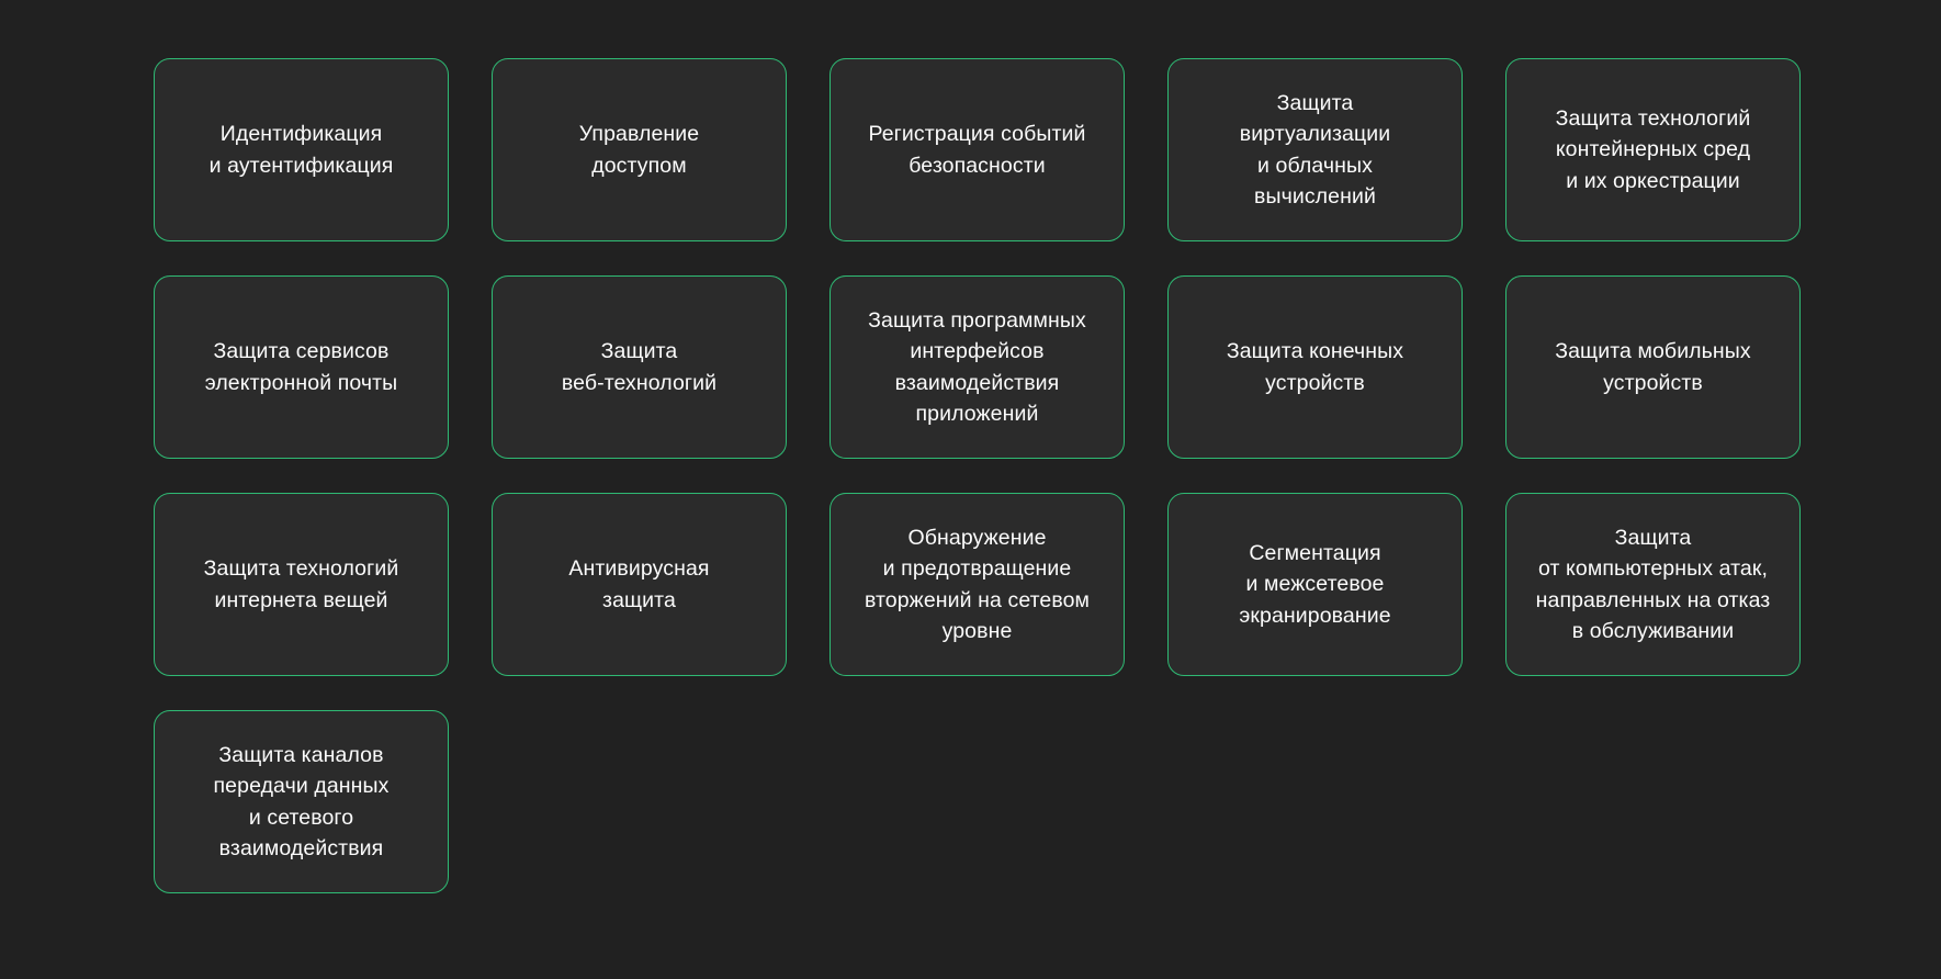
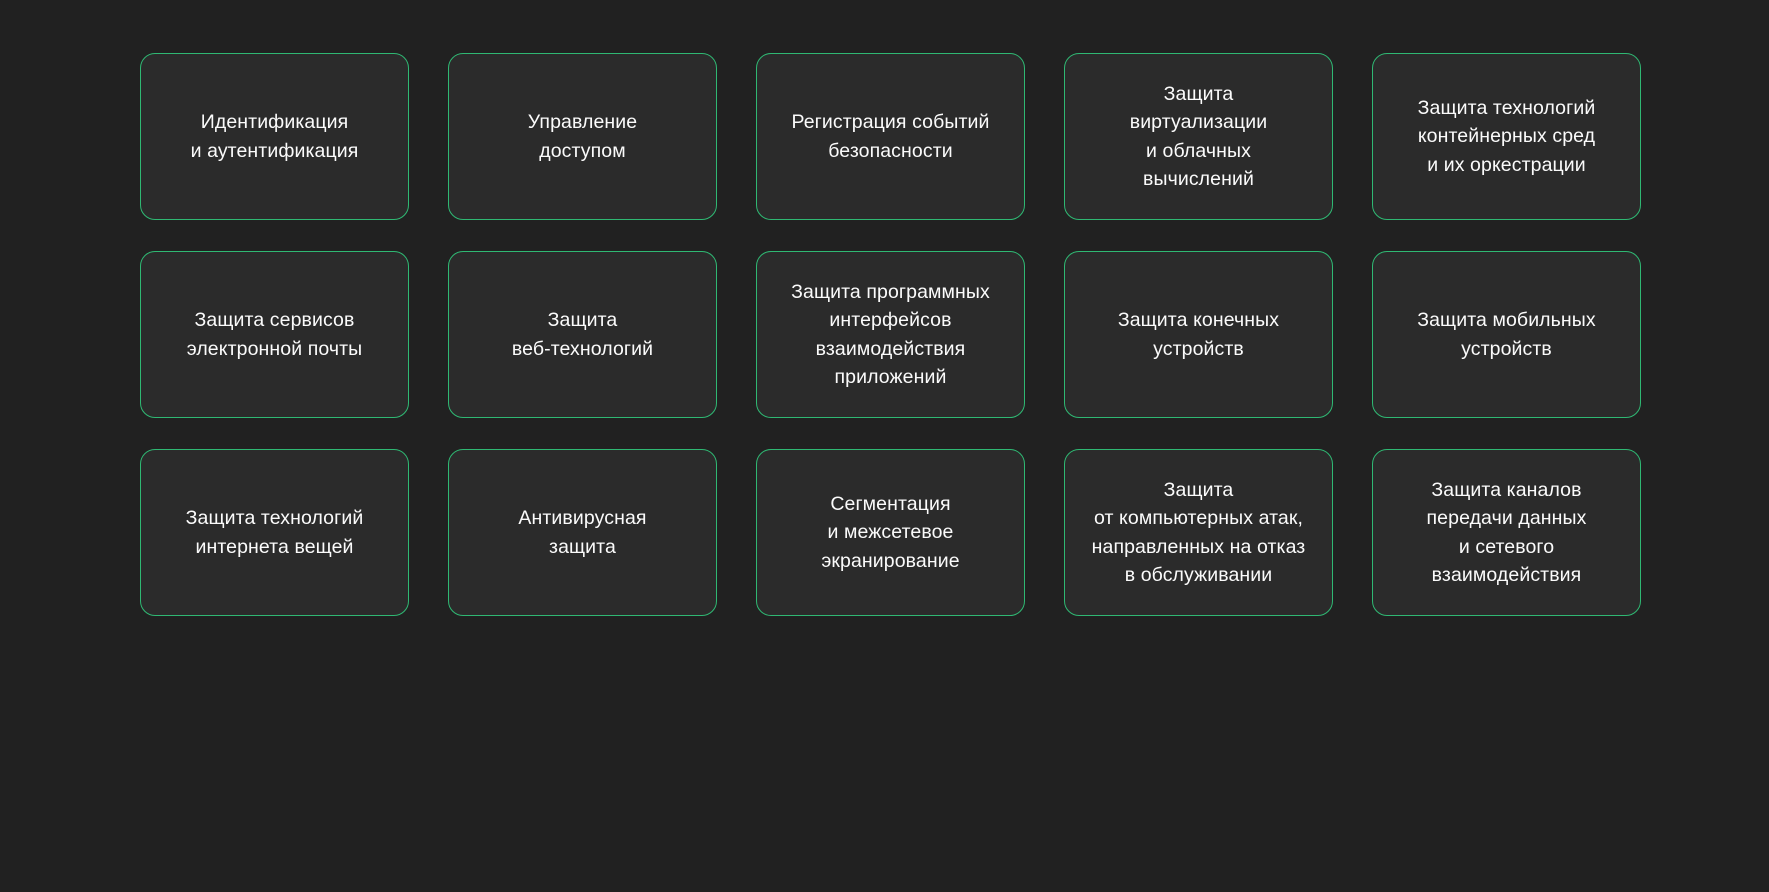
  Идентификация
  и аутентификация
  Управление
  доступом
  Регистрация событий
  безопасности
  Защита
  виртуализации
  и облачных
  вычислений
  Защита технологий
  контейнерных сред
  и их оркестрации
  Защита сервисов
  электронной почты
  Защита
  веб-технологий
  Защита программных
  интерфейсов
  взаимодействия
  приложений
  Защита конечных
  устройств
  Защита мобильных
  устройств
  Защита технологий
  интернета вещей
  Антивирусная
  защита
- Обнаружение
- и предотвращение
- вторжений на сетевом
- уровне
  Сегментация
  и межсетевое
  экранирование
  Защита
  от компьютерных атак,
  направленных на отказ
  в обслуживании
  Защита каналов
  передачи данных
  и сетевого
  взаимодействия
